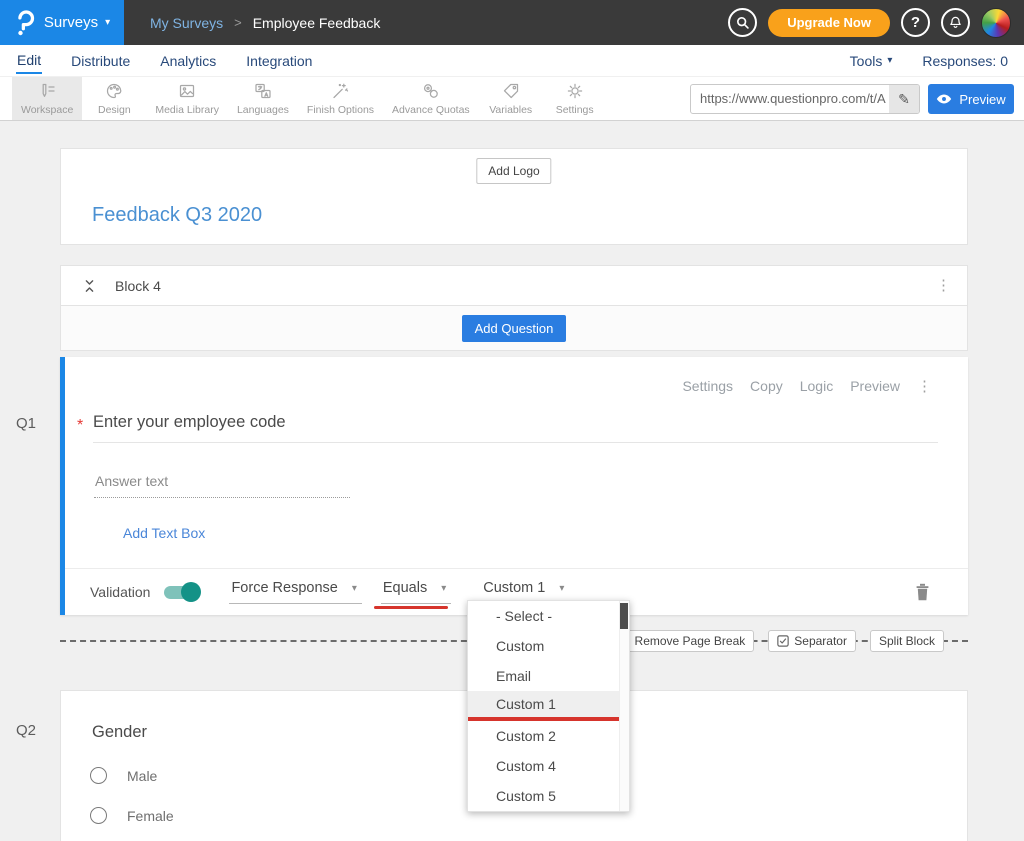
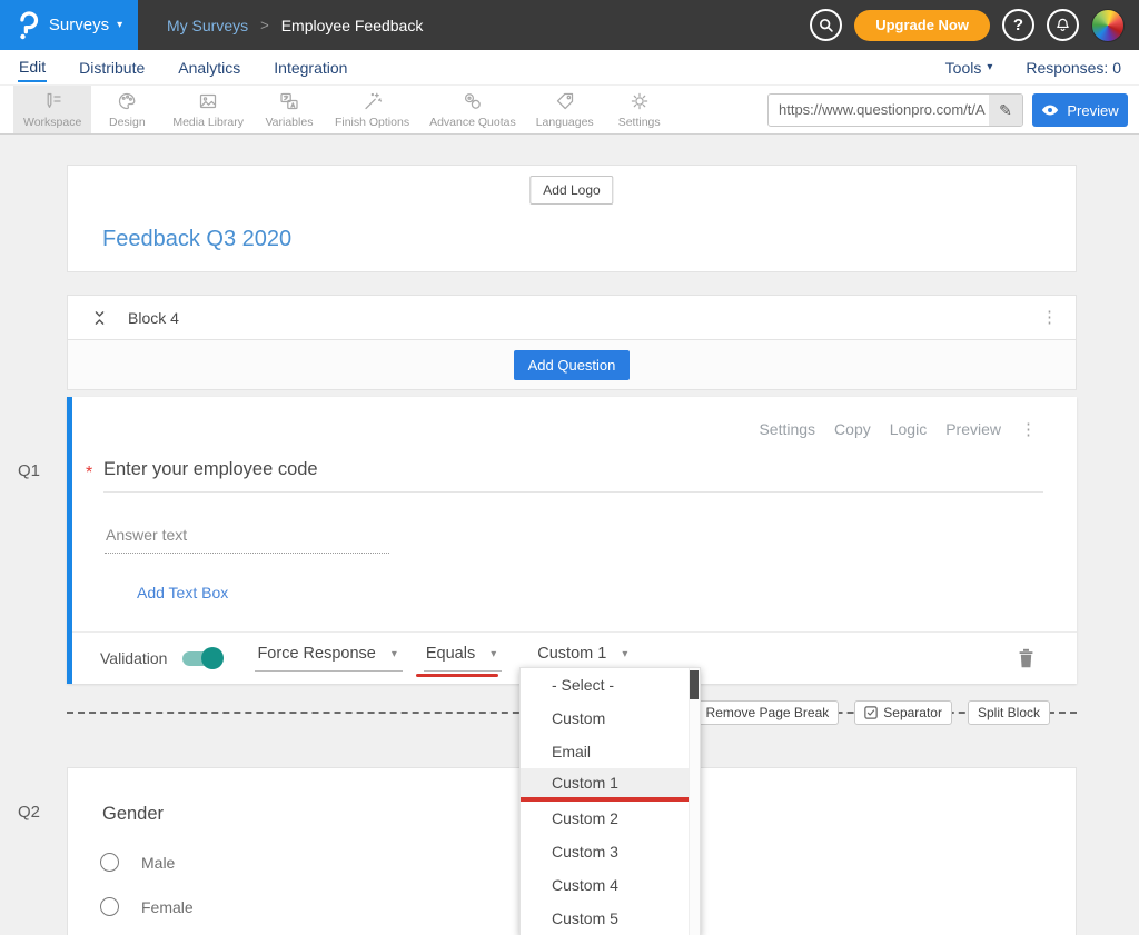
  Surveys
  ▾
  My Surveys
  >
  Employee Feedback
  Upgrade Now
  ?
  Edit
  Distribute
  Analytics
  Integration
  Tools
  ▾
  Responses: 0
  Workspace
  Design
  Media Library
- Languages
+ Variables
  Finish Options
  Advance Quotas
- Variables
+ Languages
  Settings
  https://www.questionpro.com/t/A
  ✎
  Preview
  Add Logo
  Feedback Q3 2020
  Block 4
  ⋮
  Add Question
  Settings
  Copy
  Logic
  Preview
  ⋮
  *
  Enter your employee code
  Answer text
  Add Text Box
  Validation
  Force Response
  ▾
  Equals
  ▾
  Custom 1
  ▾
  Q1
  Q2
  Remove Page Break
  Separator
  Split Block
  Gender
  Male
  Female
  - Select -
  Custom
  Email
  Custom 1
  Custom 2
+ Custom 3
  Custom 4
  Custom 5
